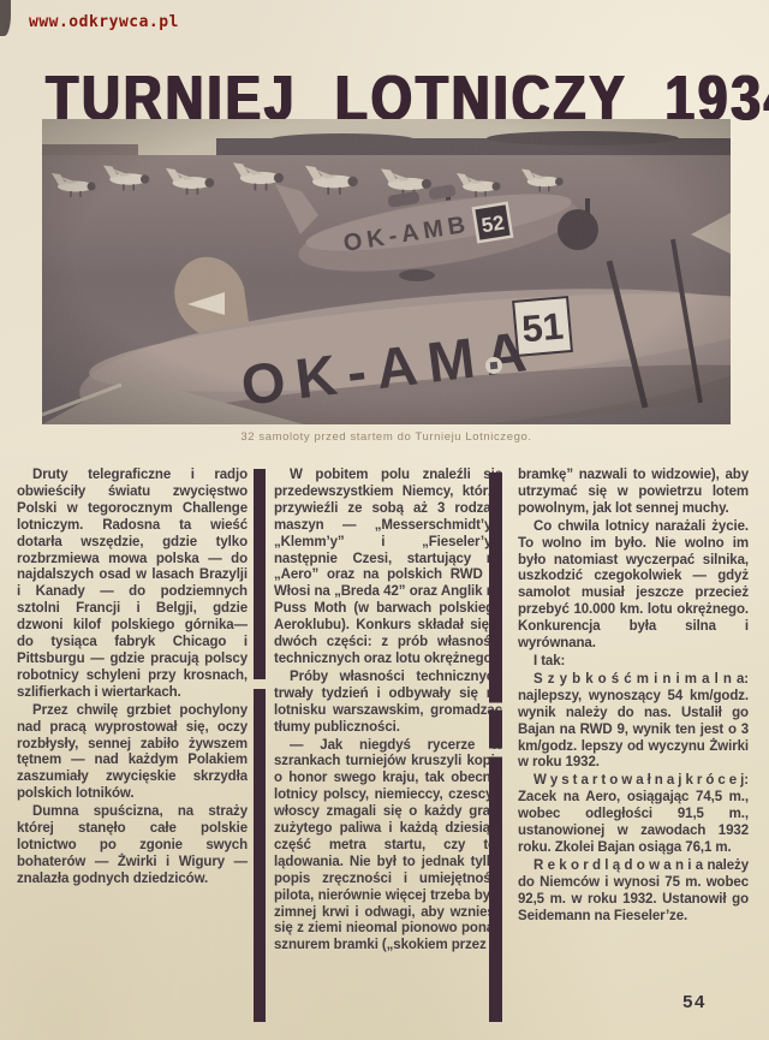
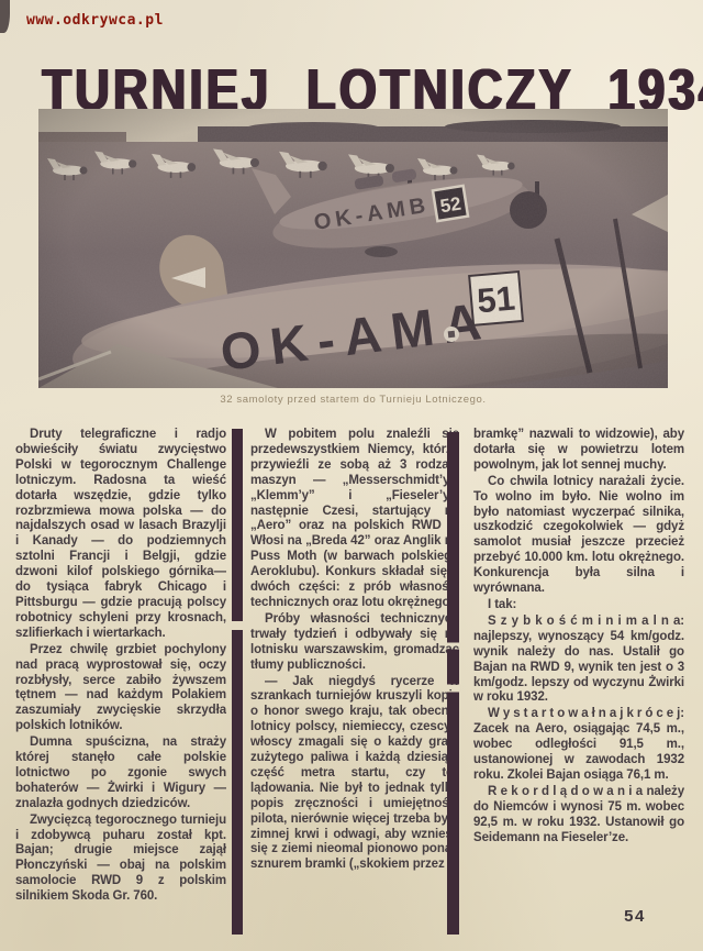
  www.odkrywca.pl
  TURNIEJ LOTNICZY 193
  32 samoloty przed startem do Turnieju Lotniczego.
  Druty telegraficzne i radjo obwieściły światu zwycięstwo Polski w tegorocznym Challenge lotniczym. Radosna ta wieść dotarła wszędzie, gdzie tylko rozbrzmiewa mowa polska — do najdalszych osad w lasach Brazylji i Kanady — do podziemnych sztolni Francji i Belgji, gdzie dzwoni kilof polskiego górnika— do tysiąca fabryk Chicago i Pittsburgu — gdzie pracują polscy robotnicy schyleni przy krosnach, szlifierkach i wiertarkach.
- Przez chwilę grzbiet pochylony nad pracą wyprostował się, oczy rozbłysły, sennej zabiło żywszem tętnem — nad każdym Polakiem zaszumiały zwycięskie skrzydła polskich lotników.
+ Przez chwilę grzbiet pochylony nad pracą wyprostował się, oczy rozbłysły, serce zabiło żywszem tętnem — nad każdym Polakiem zaszumiały zwycięskie skrzydła polskich lotników.
  Dumna spuścizna, na straży której stanęło całe polskie lotnictwo po zgonie swych bohaterów — Żwirki i Wigury — znalazła godnych dziedziców.
+ Zwycięzcą tegorocznego turnieju i zdobywcą puharu został kpt. Bajan; drugie miejsce zajął Płonczyński — obaj na polskim samolocie RWD 9 z polskim silnikiem Skoda Gr. 760.
  W pobitem polu znaleźli s przedewszystkiem Niemcy, któr przywieźli ze sobą aż 3 rodza maszyn — „Messerschmidt’ „Klemm’y” i „Fieseler’ następnie Czesi, startujący „Aero” oraz na polskich RWD Włosi na „Breda 42” oraz Anglik Puss Moth (w barwach polskie Aeroklubu). Konkurs składał się dwóch części: z prób własnoś technicznych oraz lotu okrężnego
  Próby własności techniczny trwały tydzień i odbywały się lotnisku warszawskim, gromadz tłumy publiczności.
  — Jak niegdyś rycerze szrankach turniejów kruszyli kop o honor swego kraju, tak obecn lotnicy polscy, niemieccy, czesc włoscy zmagali się o każdy gra zużytego paliwa i każdą dziesią część metra startu, czy t lądowania. Nie był to jednak tyl popis zręczności i umiejętnoś pilota, nierównie więcej trzeba by zimnej krwi i odwagi, aby wznie się z ziemi nieomal pionowo pon sznurem bramki („skokiem przez
- bramkę” nazwali to widzowie), aby utrzymać się w powietrzu lotem powolnym, jak lot sennej muchy.
+ bramkę” nazwali to widzowie), aby dotarła się w powietrzu lotem powolnym, jak lot sennej muchy.
  Co chwila lotnicy narażali życie. To wolno im było. Nie wolno im było natomiast wyczerpać silnika, uszkodzić czegokolwiek — gdyż samolot musiał jeszcze przecież przebyć 10.000 km. lotu okrężnego. Konkurencja była silna i wyrównana.
  I tak:
  S z y b k o ś ć m i n i m a l n a: najlepszy, wynoszący 54 km/godz. wynik należy do nas. Ustalił go Bajan na RWD 9, wynik ten jest o 3 km/godz. lepszy od wyczynu Żwirki w roku 1932.
  W y s t a r t o w a ł n a j k r ó c e j: Zacek na Aero, osiągając 74,5 m., wobec odległości 91,5 m., ustanowionej w zawodach 1932 roku. Zkolei Bajan osiąga 76,1 m.
  R e k o r d l ą d o w a n i a należy do Niemców i wynosi 75 m. wobec 92,5 m. w roku 1932. Ustanowił go Seidemann na Fieseler’ze.
  54
